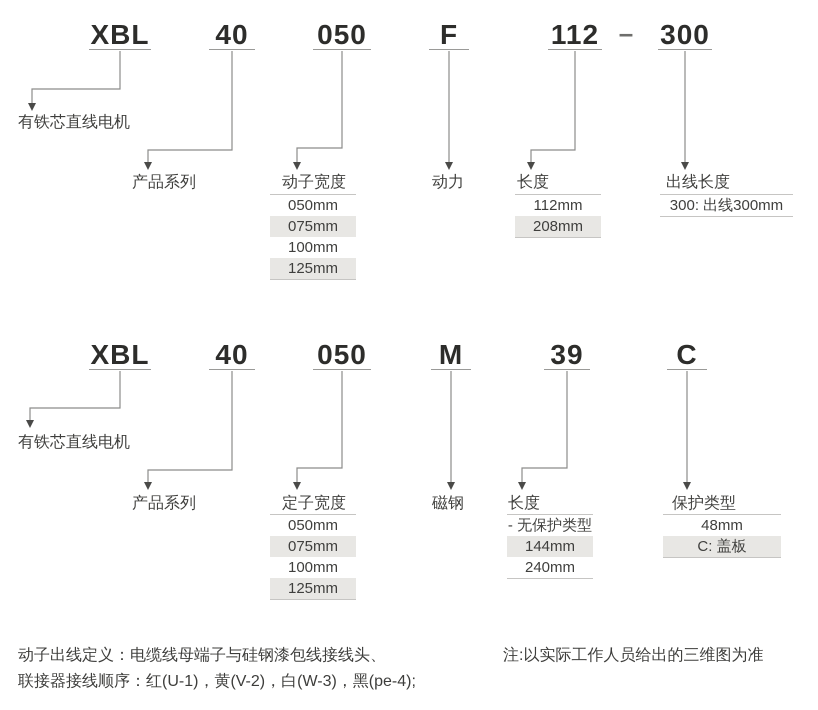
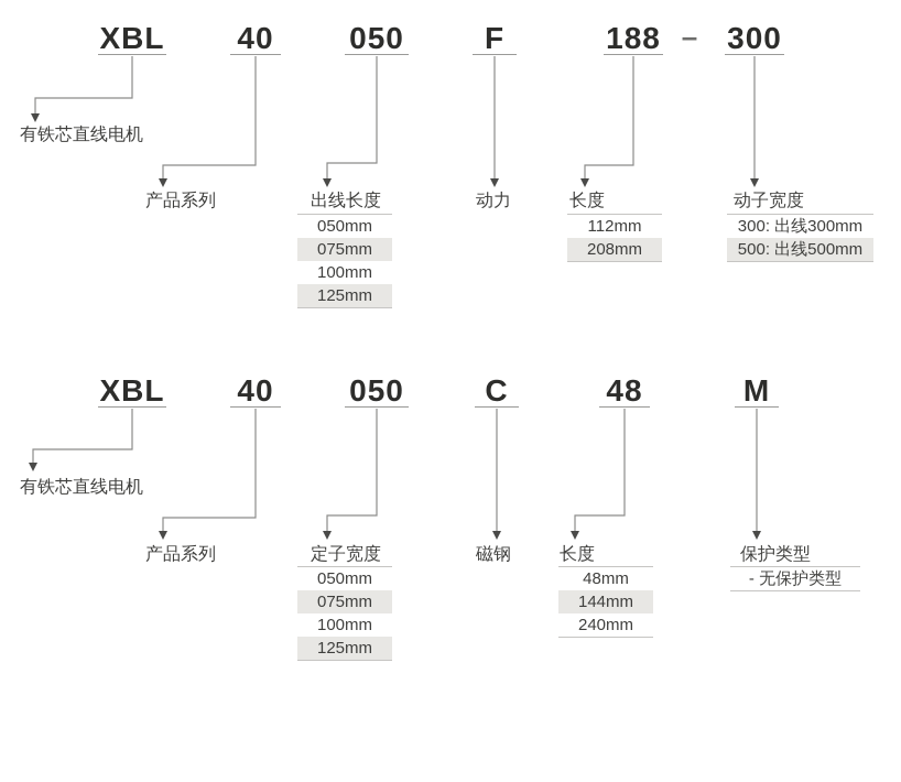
  XBL
  40
  050
  F
- 112
+ 188
  –
  300
  有铁芯直线电机
  产品系列
- 动子宽度
+ 出线长度
  动力
  长度
- 出线长度
+ 动子宽度
  050mm
  075mm
  100mm
  125mm
  112mm
  208mm
  300: 出线300mm
+ 500: 出线500mm
  XBL
  40
  050
- M
+ C
- 39
+ 48
- C
+ M
  有铁芯直线电机
  产品系列
  定子宽度
  磁钢
  长度
  保护类型
  050mm
  075mm
  100mm
  125mm
- - 无保护类型
+ 48mm
  144mm
  240mm
- 48mm
+ - 无保护类型
- C: 盖板
- 动子出线定义：电缆线母端子与硅钢漆包线接线头、
- 联接器接线顺序：红(U-1)，黄(V-2)，白(W-3)，黑(pe-4);
- 注:以实际工作人员给出的三维图为准
